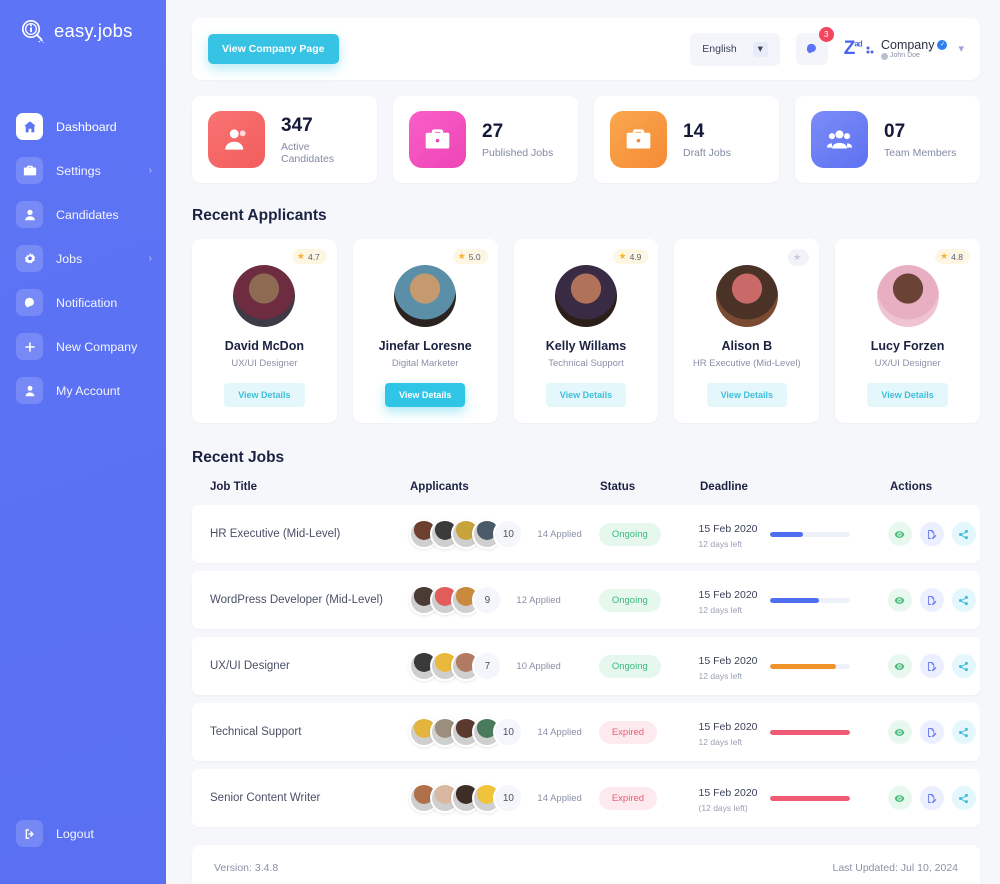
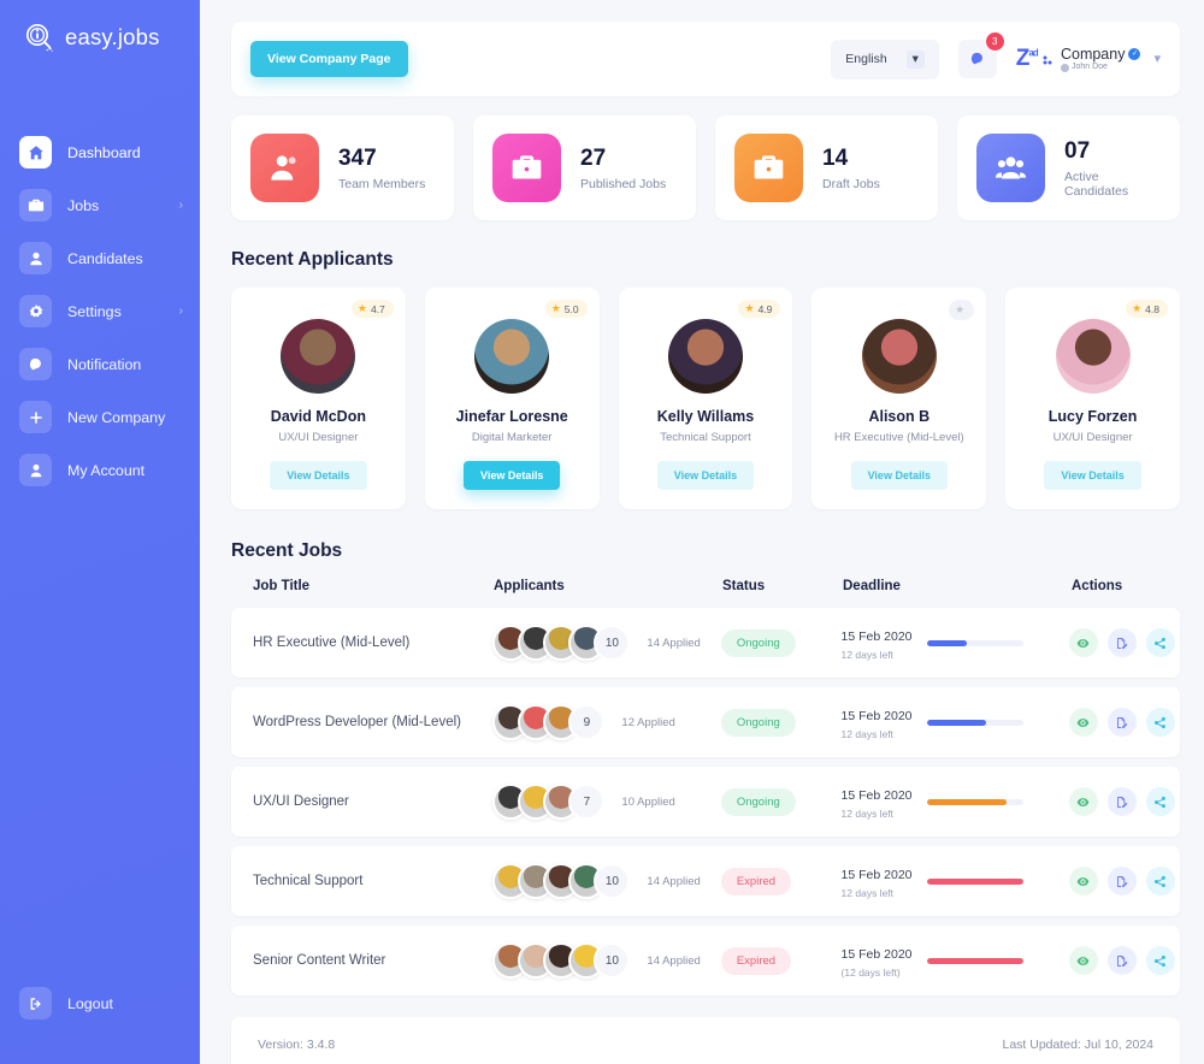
  easy.jobs
  Dashboard
- Settings
+ Jobs
  ›
  Candidates
- Jobs
+ Settings
  ›
  Notification
  New Company
  My Account
  Logout
  View Company Page
  English
  ▾
  3
  Zad
  Company
  ▾
  347
- Active Candidates
+ Team Members
  27
  Published Jobs
  14
  Draft Jobs
  07
- Team Members
+ Active Candidates
  Recent Applicants
  ★
  4.7
  David McDon
  UX/UI Designer
  View Details
  ★
  5.0
  Jinefar Loresne
  Digital Marketer
  View Details
  ★
  4.9
  Kelly Willams
  Technical Support
  View Details
  ★
  Alison B
  HR Executive (Mid-Level)
  View Details
  ★
  4.8
  Lucy Forzen
  UX/UI Designer
  View Details
  Recent Jobs
  Job Title
  Applicants
  Status
  Deadline
  Actions
  HR Executive (Mid-Level)
  10
  14 Applied
  Ongoing
  15 Feb 2020
  12 days left
  WordPress Developer (Mid-Level)
  9
  12 Applied
  Ongoing
  15 Feb 2020
  12 days left
  UX/UI Designer
  7
  10 Applied
  Ongoing
  15 Feb 2020
  12 days left
  Technical Support
  10
  14 Applied
  Expired
  15 Feb 2020
  12 days left
  Senior Content Writer
  10
  14 Applied
  Expired
  15 Feb 2020
  (12 days left)
  Version: 3.4.8
  Last Updated: Jul 10, 2024
